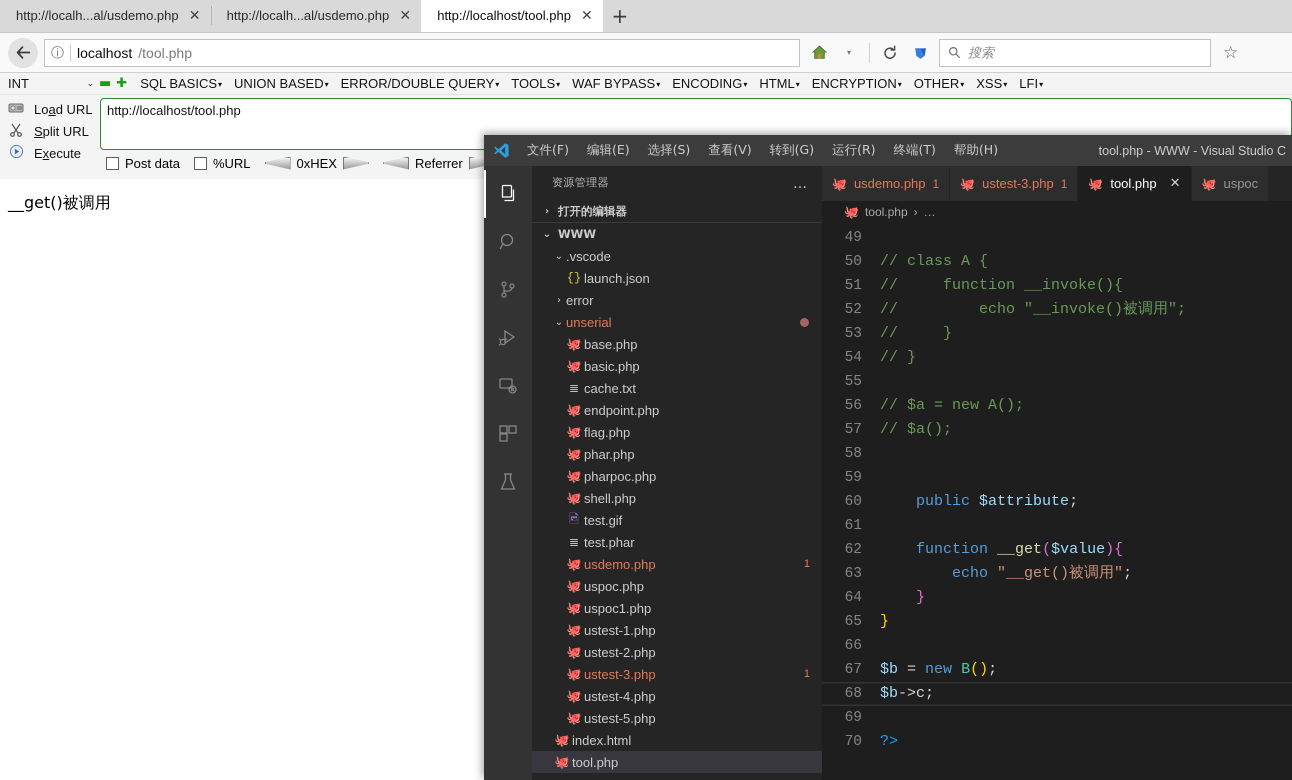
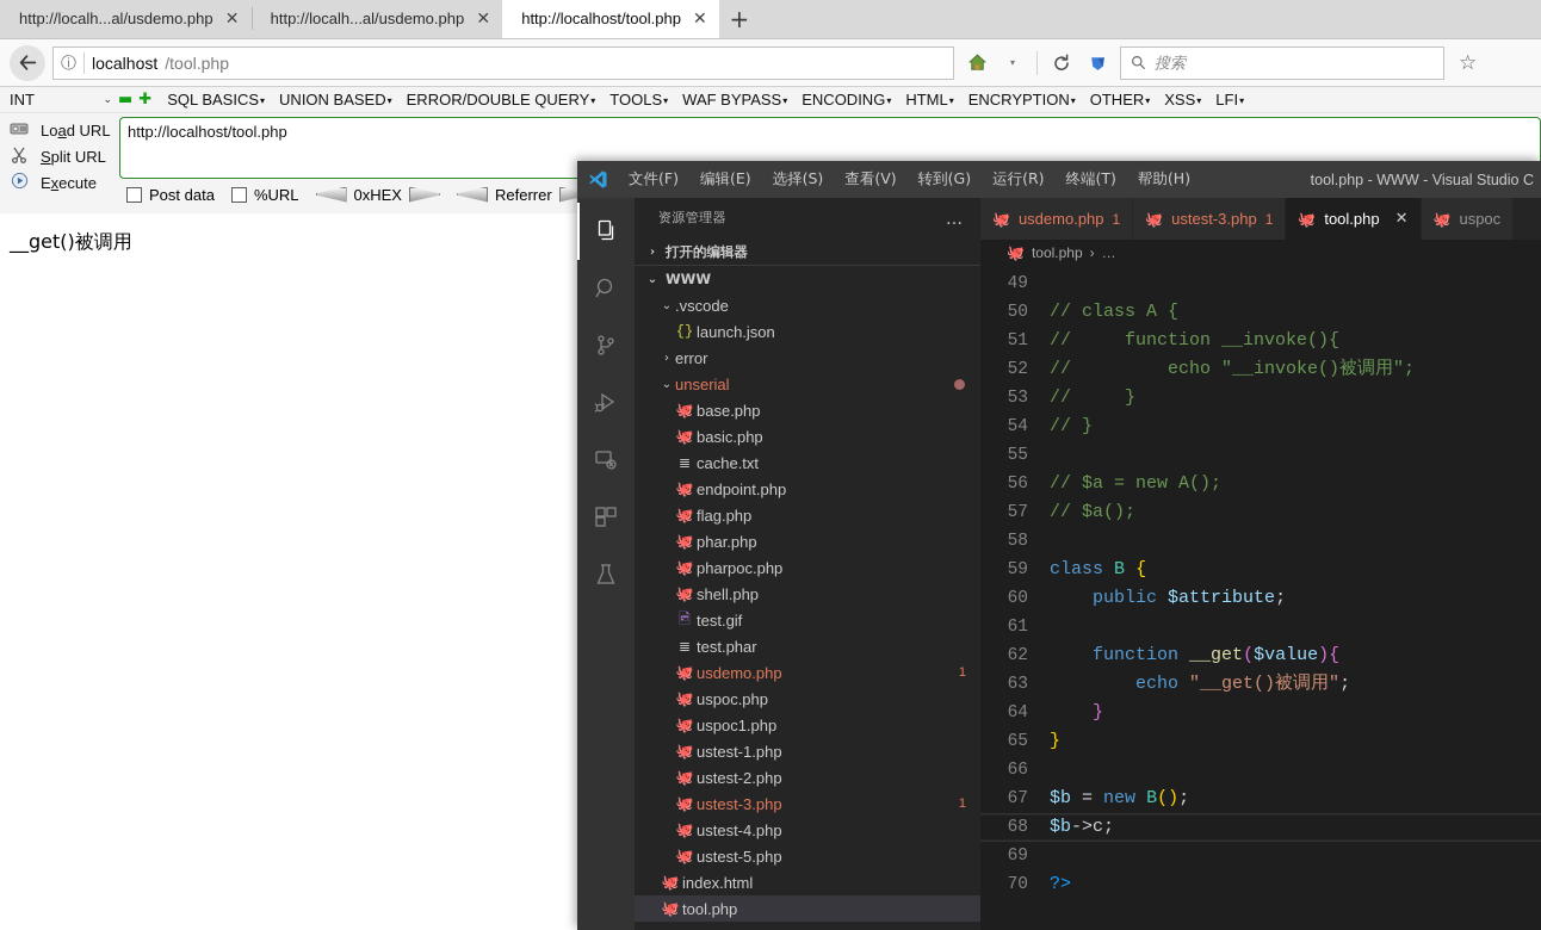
  http://localh...al/usdemo.php
  ✕
  http://localh...al/usdemo.php
  ✕
  http://localhost/tool.php
  ✕
  +
  ⓘ
  localhost
  /tool.php
  ▾
  搜索
  ☆
  INT
  ⌄
  ▬
  ✚
  SQL BASICS▾
  UNION BASED▾
  ERROR/DOUBLE QUERY▾
  TOOLS▾
  WAF BYPASS▾
  ENCODING▾
  HTML▾
  ENCRYPTION▾
  OTHER▾
  XSS▾
  LFI▾
  Load URL
  Split URL
  Execute
  http://localhost/tool.php
  Post data
  %URL
  0xHEX
  Referrer
  __get()被调用
  文件(F)
  编辑(E)
  选择(S)
  查看(V)
  转到(G)
  运行(R)
  终端(T)
  帮助(H)
  tool.php - WWW - Visual Studio C
  资源管理器
  …
  ›
  打开的编辑器
  ⌄
  WWW
  ⌄
  .vscode
  {}
  launch.json
  ›
  error
  ⌄
  unserial
  🐙
  base.php
  🐙
  basic.php
  ≣
  cache.txt
  🐙
  endpoint.php
  🐙
  flag.php
  🐙
  phar.php
  🐙
  pharpoc.php
  🐙
  shell.php
  🖻
  test.gif
  ≣
  test.phar
  🐙
  usdemo.php
  1
  🐙
  uspoc.php
  🐙
  uspoc1.php
  🐙
  ustest-1.php
  🐙
  ustest-2.php
  🐙
  ustest-3.php
  1
  🐙
  ustest-4.php
  🐙
  ustest-5.php
  🐙
  index.html
  🐙
  tool.php
  🐙
  usdemo.php
  1
  🐙
  ustest-3.php
  1
  🐙
  tool.php
  ✕
  🐙
  uspoc
  🐙
  tool.php
  ›
  …
  49
  50
  // class A {
  51
  // function __invoke(){
  52
  // echo "__invoke()被调用";
  53
  // }
  54
  // }
  55
  56
  // $a = new A();
  57
  // $a();
  58
  59
+ class B {
  60
  public $attribute;
  61
  62
  function __get($value){
  63
  echo "__get()被调用";
  64
  }
  65
  }
  66
  67
  $b = new B();
  68
  $b->c;
  69
  70
  ?>
